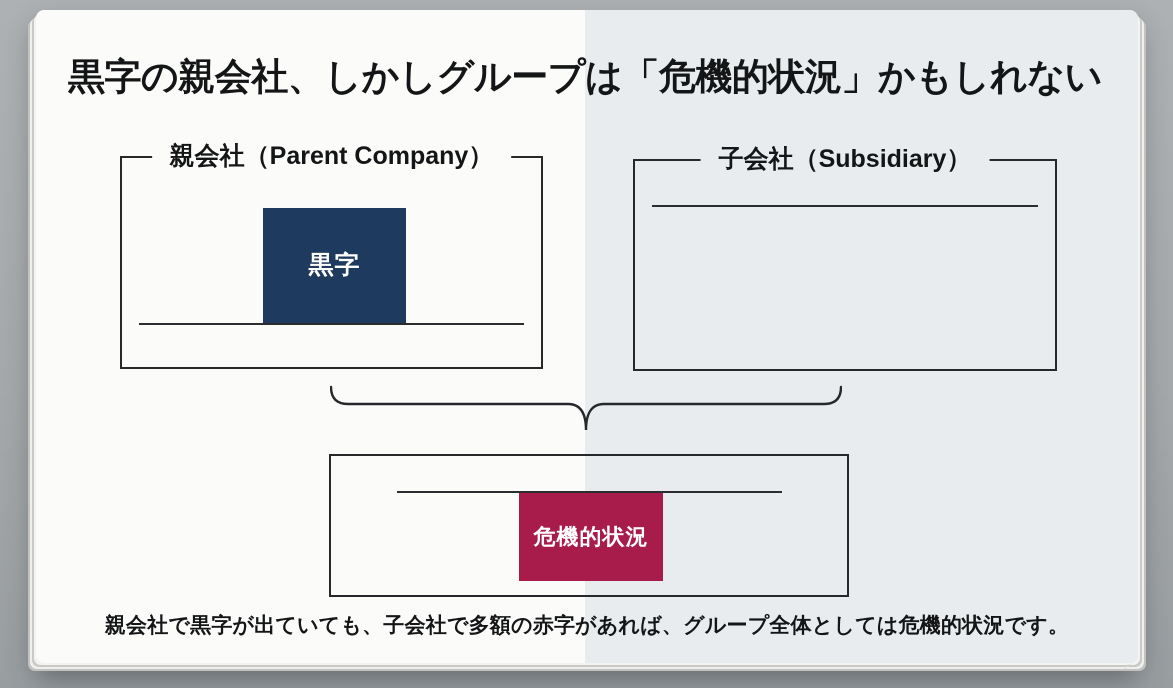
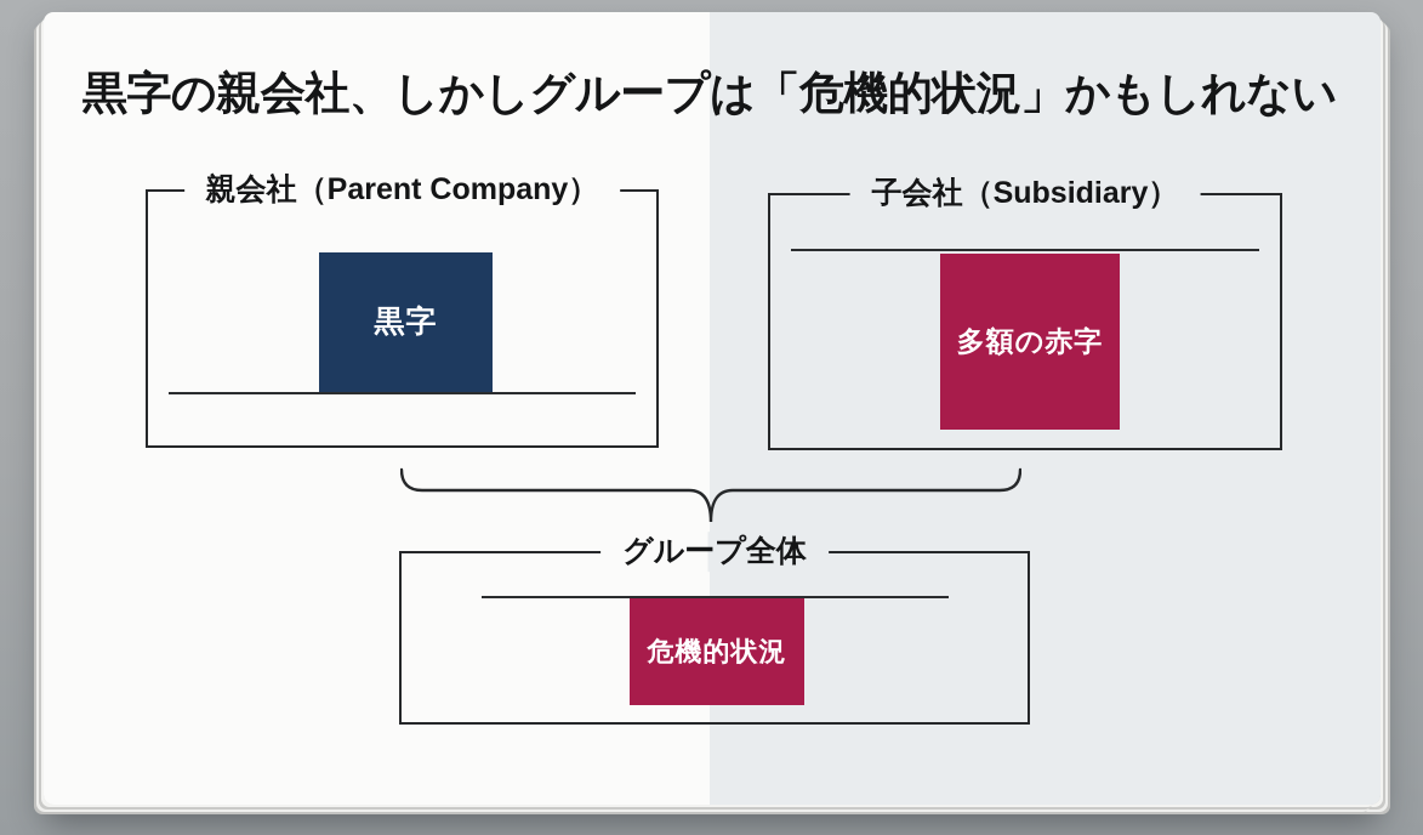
  黒字の親会社、しかしグループは「危機的状況」かもしれない
  親会社（Parent Company）
  黒字
  子会社（Subsidiary）
+ 多額の赤字
+ グループ全体
  危機的状況
- 親会社で黒字が出ていても、子会社で多額の赤字があれば、グループ全体としては危機的状況です。
